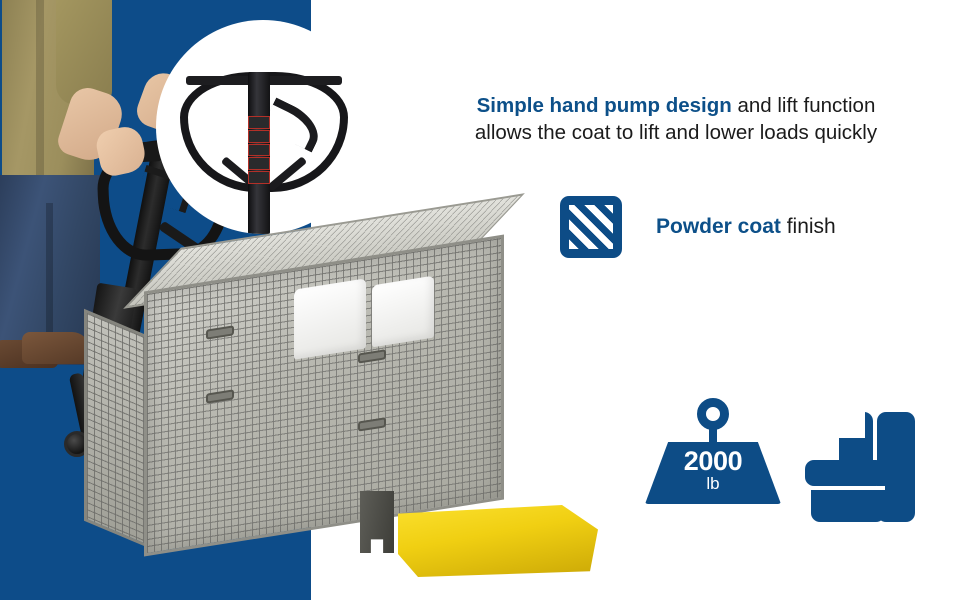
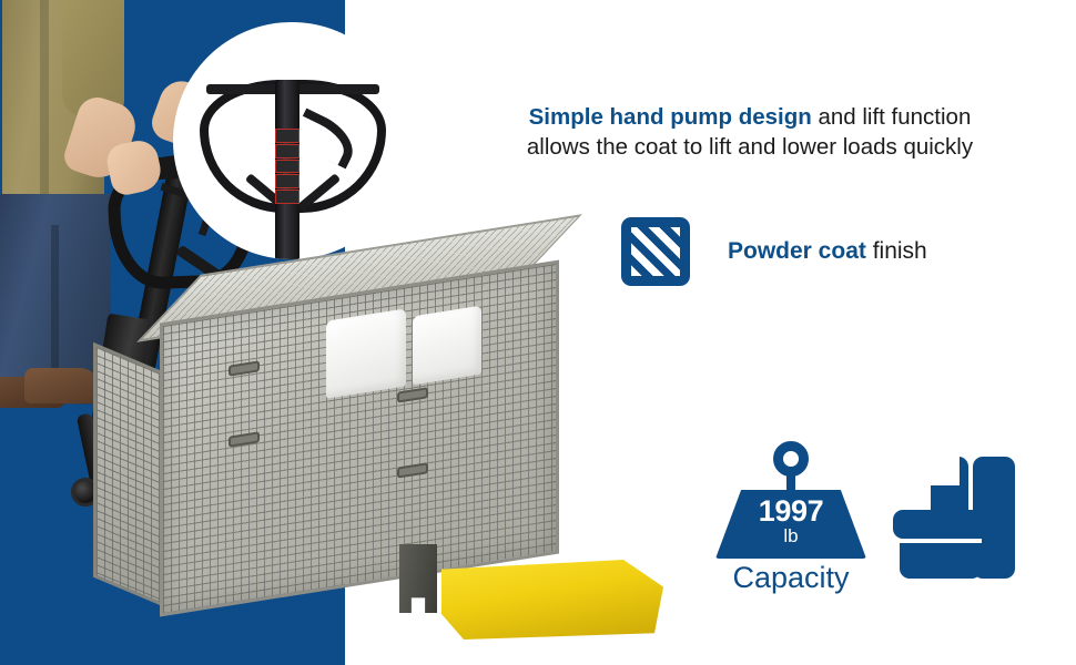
  Simple hand pump design and lift function
  allows the coat to lift and lower loads quickly
  Powder coat finish
- 2000
+ 1997
  lb
+ Capacity
